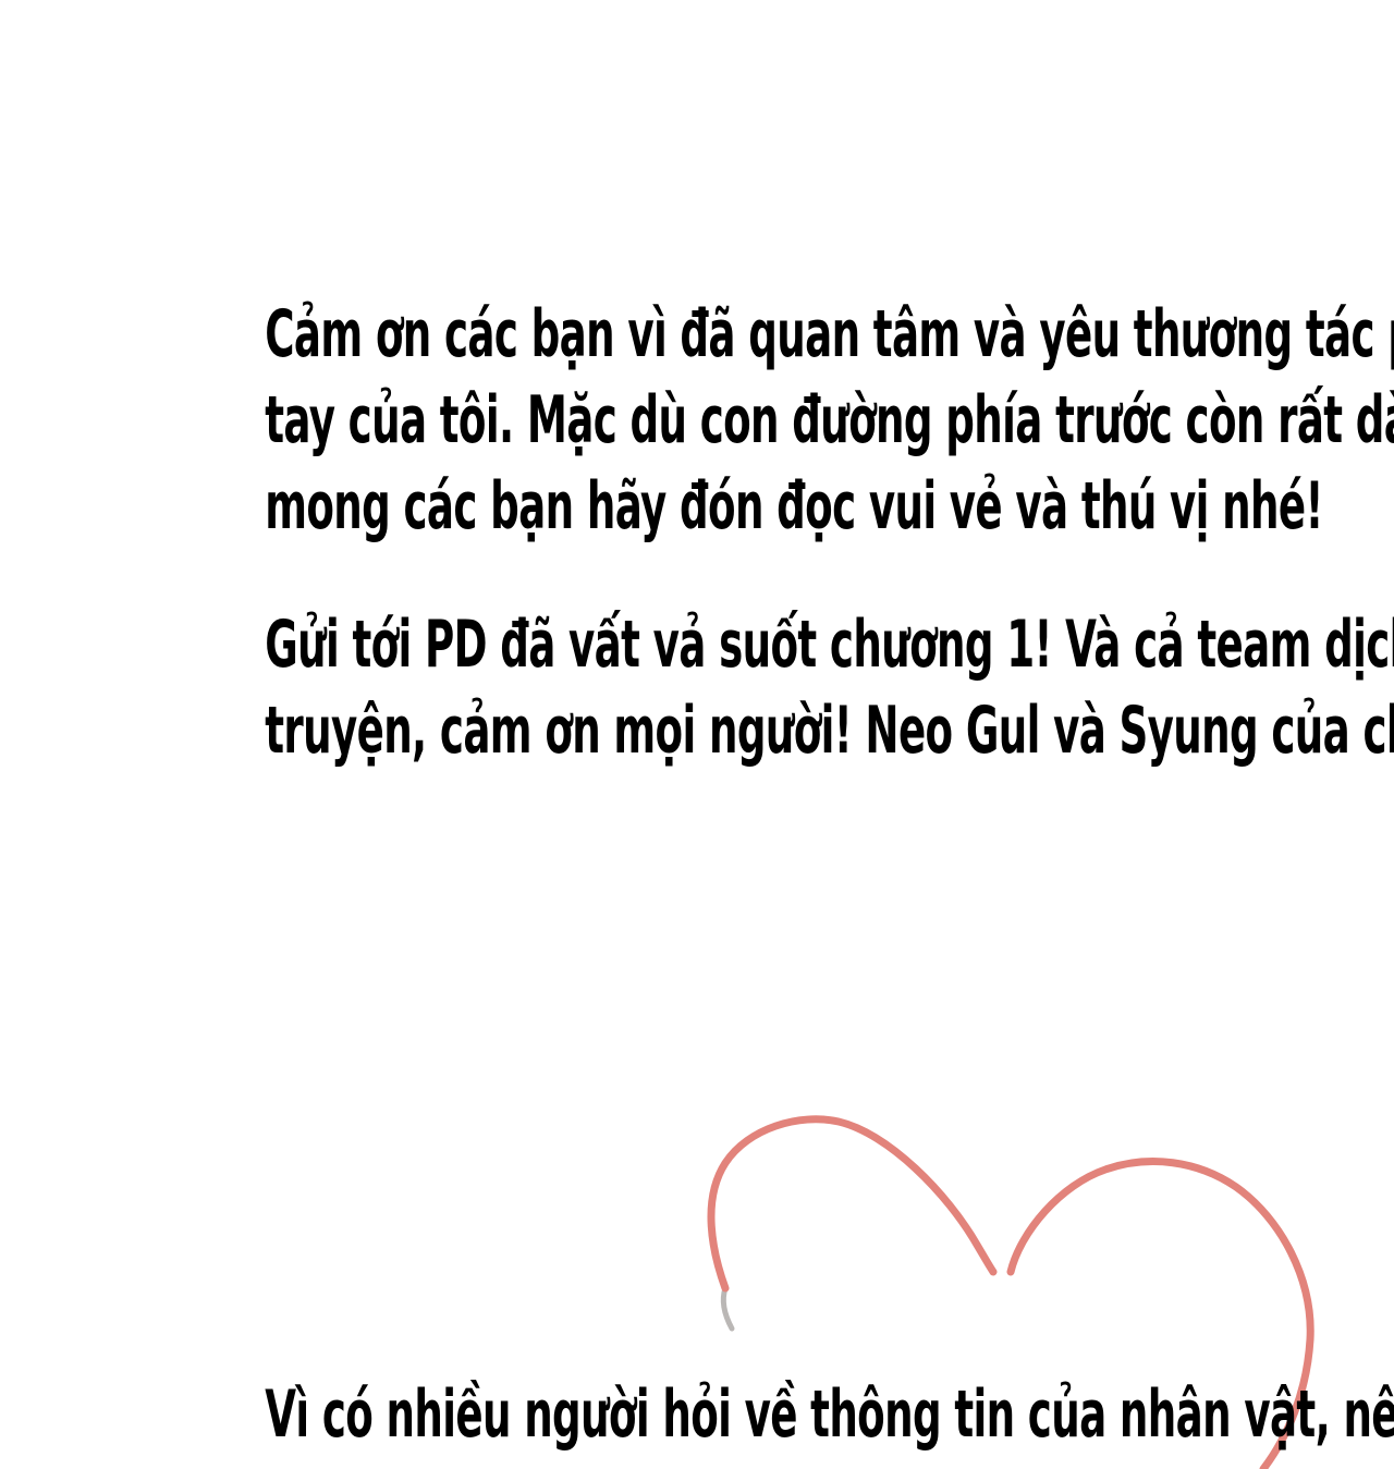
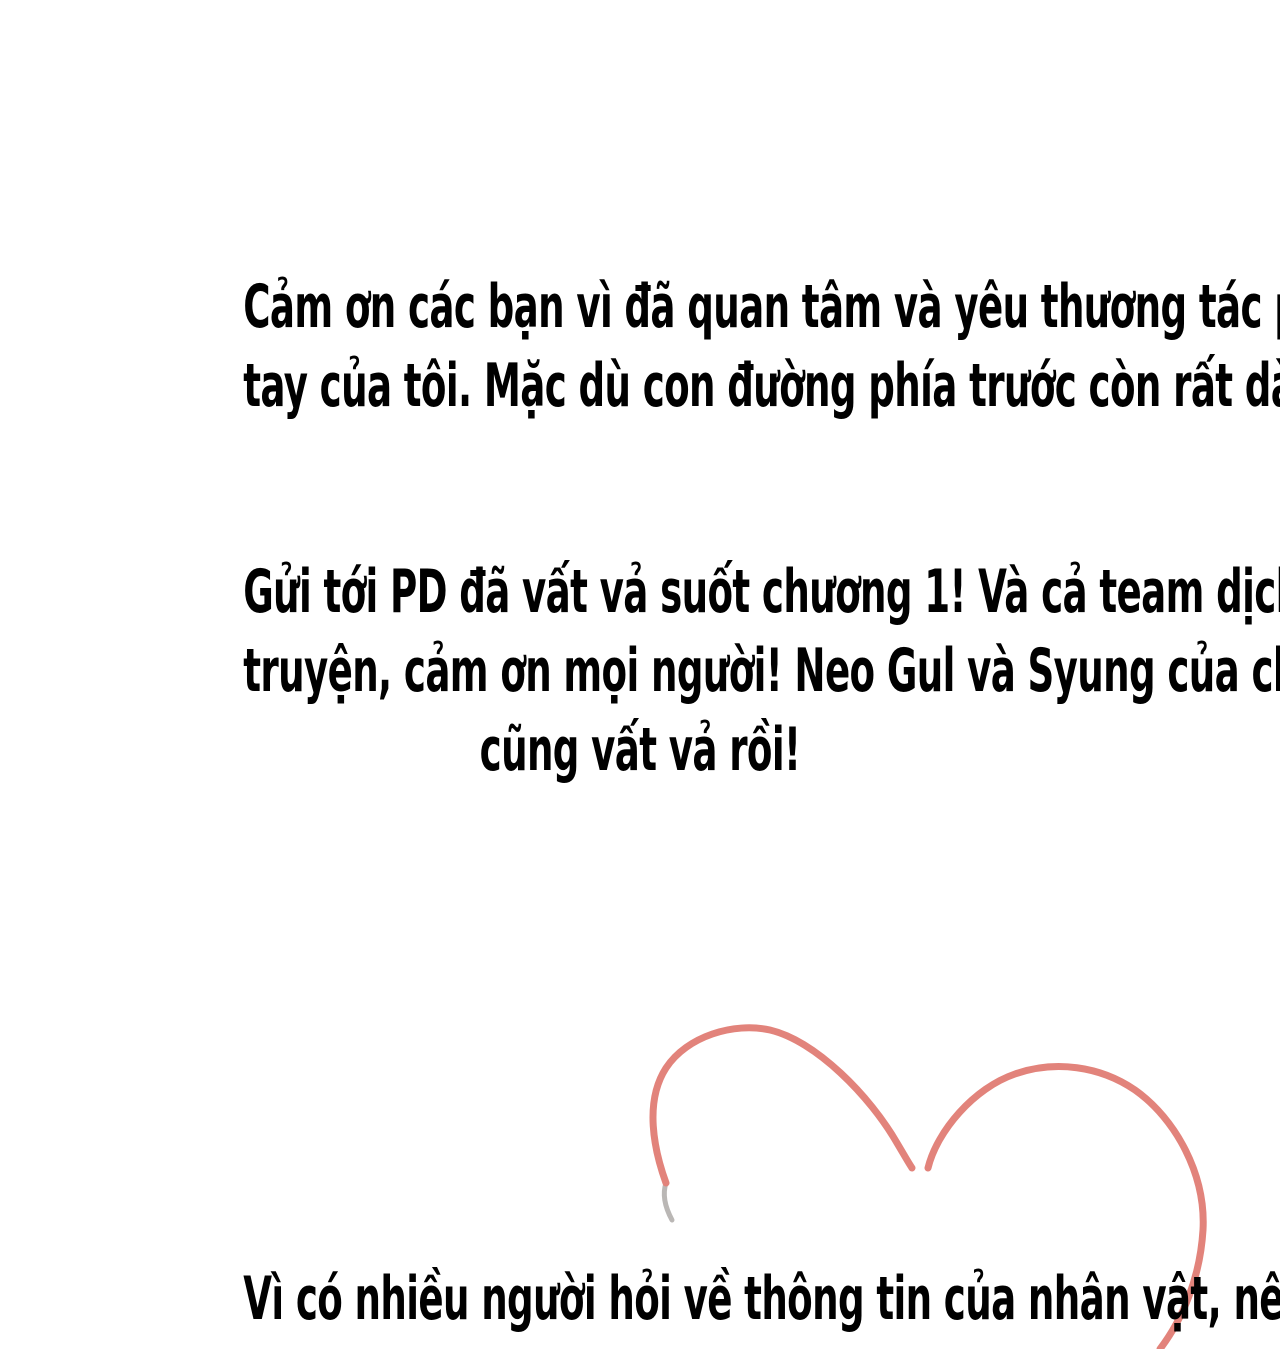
  Cảm ơn các bạn vì đã quan tâm và yêu thương tác
  tay của tôi. Mặc dù con đường phía trước còn rất d
- mong các bạn hãy đón đọc vui vẻ và thú vị nhé!
  Gửi tới PD đã vất vả suốt chương 1! Và cả team dịc
  truyện, cảm ơn mọi người! Neo Gul và Syung của c
+ cũng vất vả rồi!
  Vì có nhiều người hỏi về thông tin của nhân vật, nê
